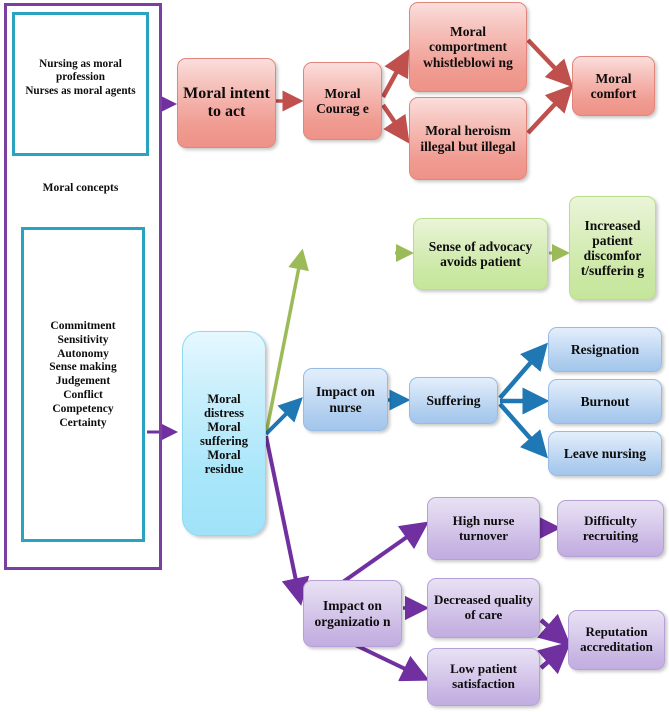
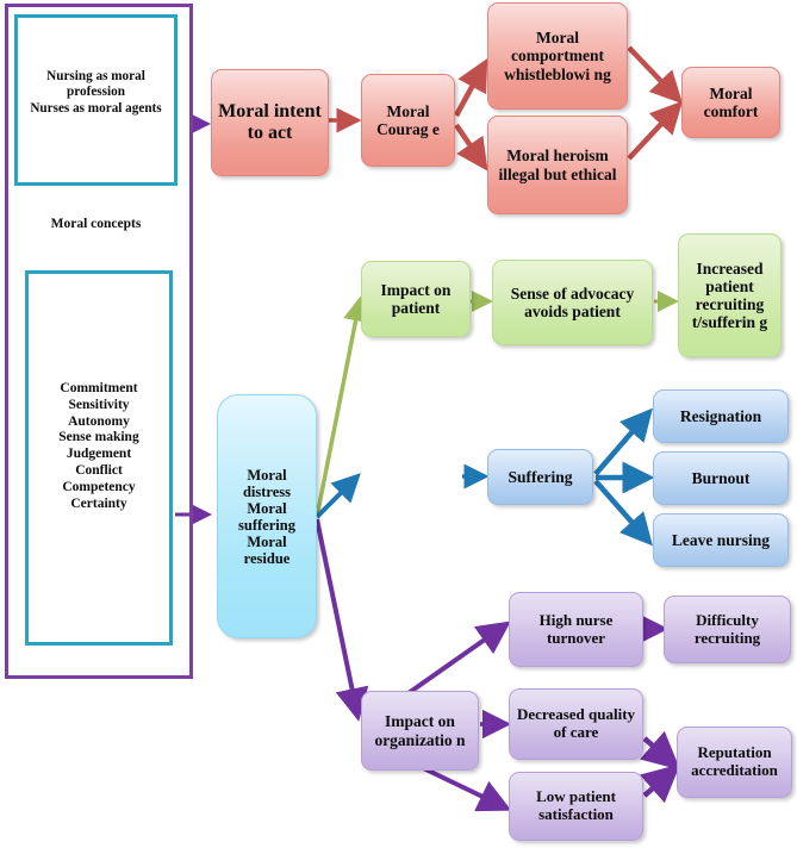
  Nursing as moral
  profession
  Nurses as moral agents
  Moral concepts
  Commitment
  Sensitivity
  Autonomy
  Sense making
  Judgement
  Conflict
  Competency
  Certainty
  Moral intent to act
  Moral Courag e
  Moral comportment whistleblowi ng
- Moral heroism illegal but illegal
+ Moral heroism illegal but ethical
  Moral comfort
  Moral distress Moral suffering Moral residue
+ Impact on patient
  Sense of advocacy avoids patient
- Increased patient discomfor t/sufferin g
+ Increased patient recruiting t/sufferin g
- Impact on nurse
  Suffering
  Resignation
  Burnout
  Leave nursing
  Impact on organizatio n
  High nurse turnover
  Difficulty recruiting
  Decreased quality of care
  Low patient satisfaction
  Reputation accreditation
